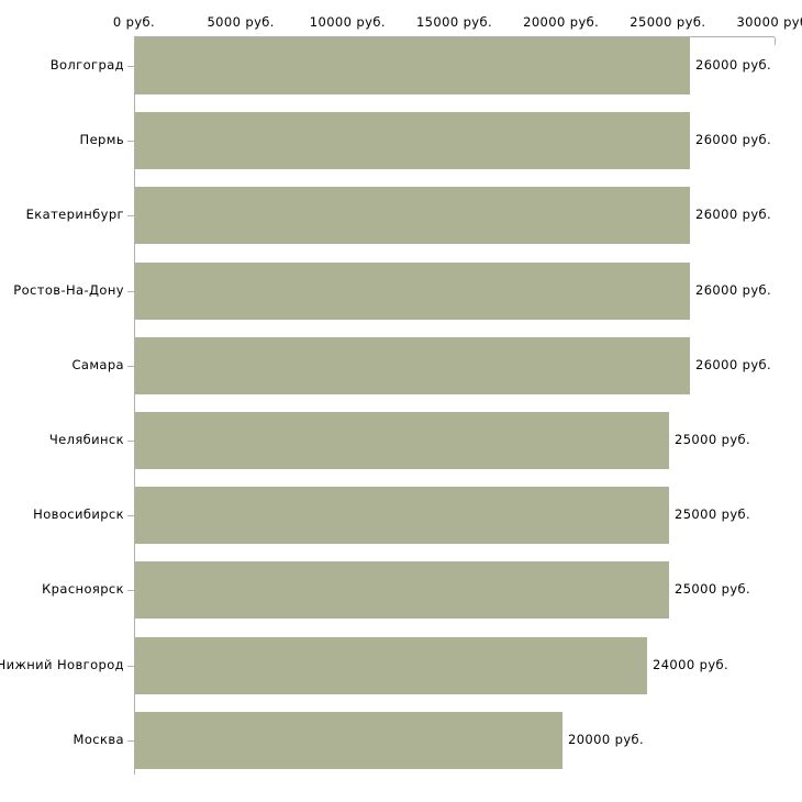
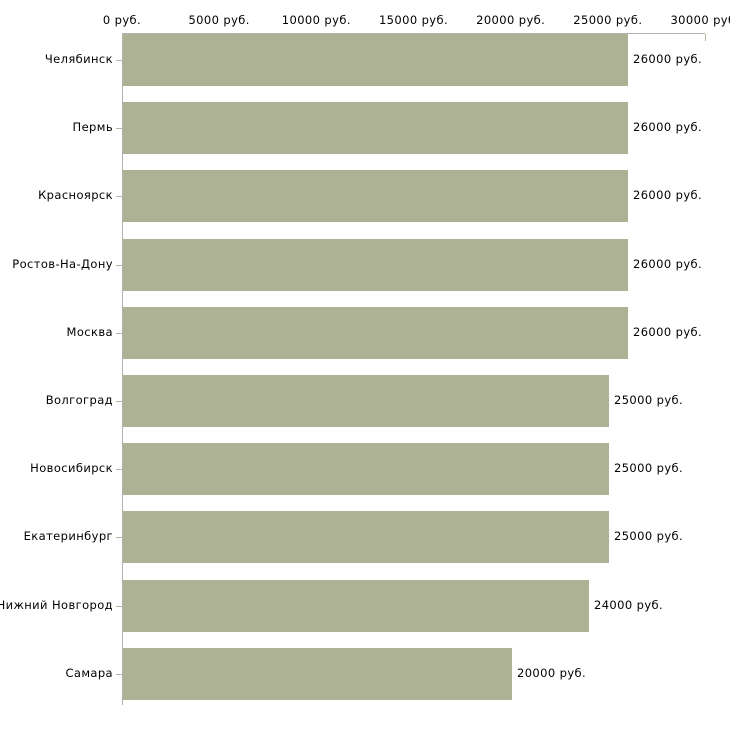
  0 руб.
  5000 руб.
  10000 руб.
  15000 руб.
  20000 руб.
  25000 руб.
  30000 ру
- Волгоград
+ Челябинск
  Пермь
- Екатеринбург
+ Красноярск
  Ростов-На-Дону
- Самара
+ Москва
- Челябинск
+ Волгоград
  Новосибирск
- Красноярск
+ Екатеринбург
  Нижний Новгород
- Москва
+ Самара
  26000 руб.
  26000 руб.
  26000 руб.
  26000 руб.
  26000 руб.
  25000 руб.
  25000 руб.
  25000 руб.
  24000 руб.
  20000 руб.
